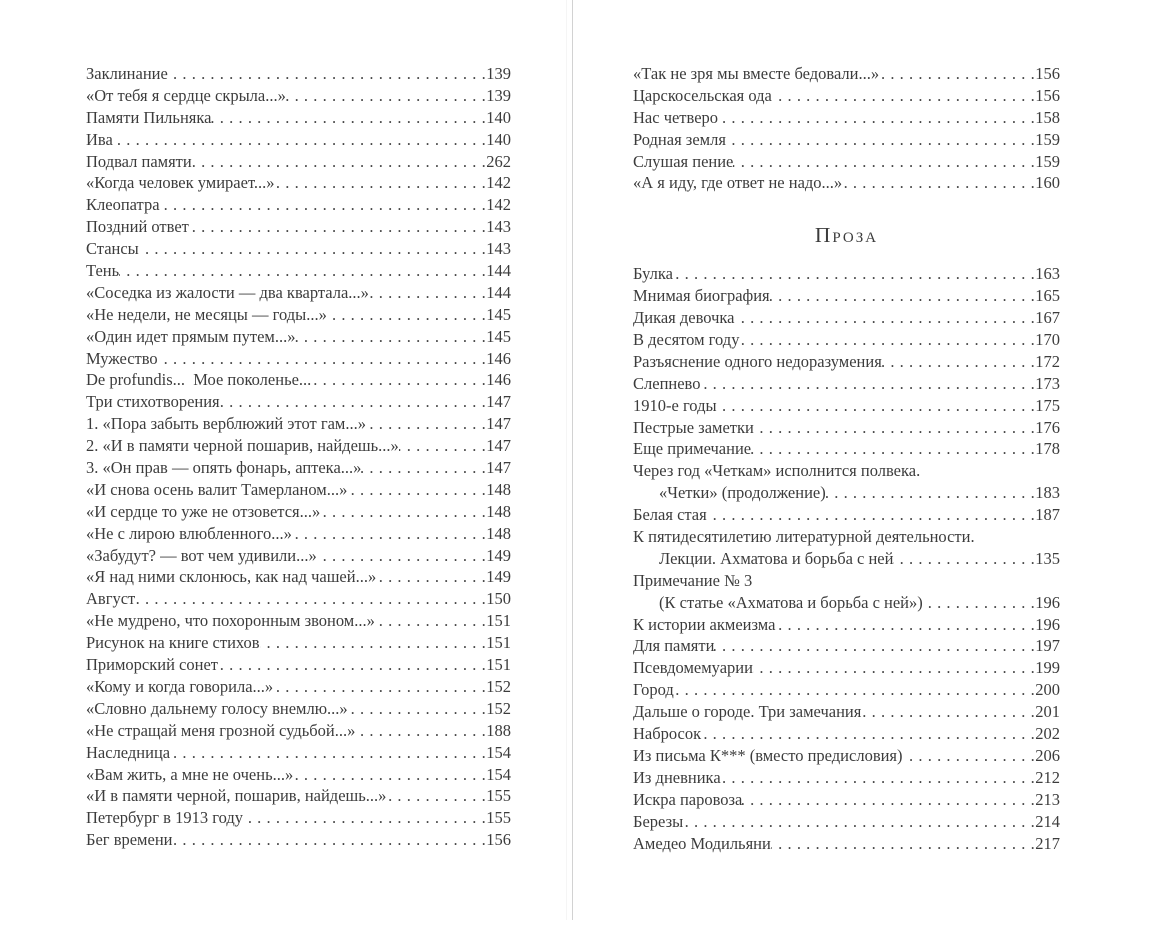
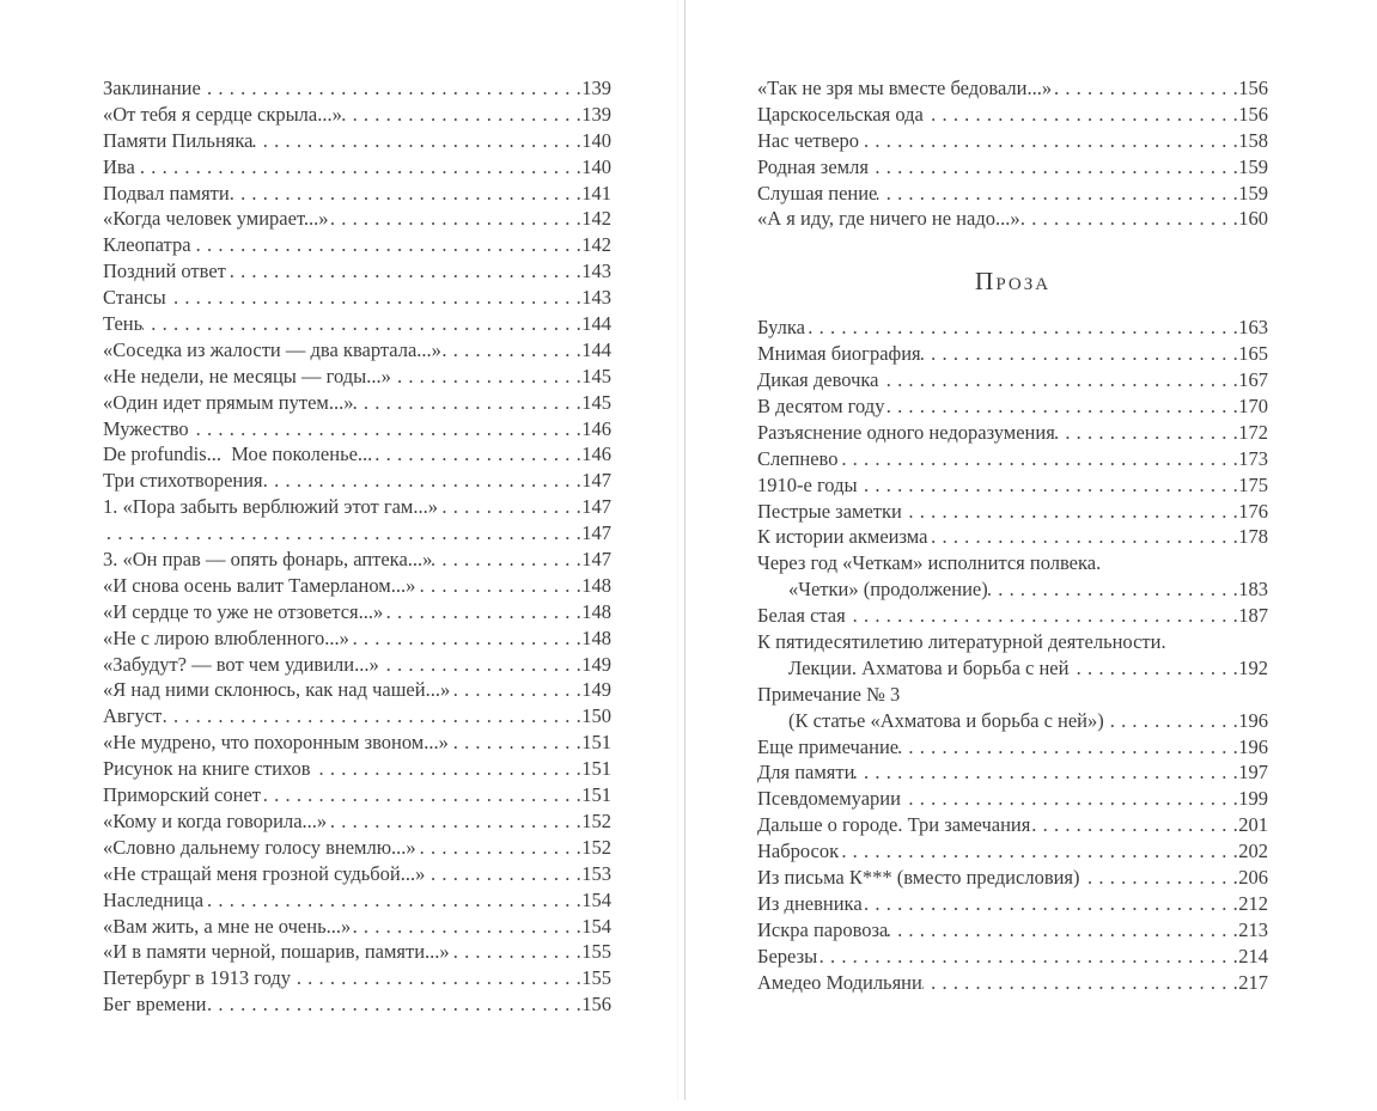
  Заклинание
  139
  «От тебя я сердце скрыла...»
  139
  Памяти Пильняка
  140
  Ива
  140
  Подвал памяти
- 262
+ 141
  «Когда человек умирает...»
  142
  Клеопатра
  142
  Поздний ответ
  143
  Стансы
  143
  Тень
  144
  «Соседка из жалости — два квартала...»
  144
  «Не недели, не месяцы — годы...»
  145
  «Один идет прямым путем...»
  145
  Мужество
  146
  De profundis... Мое поколенье...
  146
  Три стихотворения
  147
  1. «Пора забыть верблюжий этот гам...»
  147
- 2. «И в памяти черной пошарив, найдешь...»
  147
  3. «Он прав — опять фонарь, аптека...»
  147
  «И снова осень валит Тамерланом...»
  148
  «И сердце то уже не отзовется...»
  148
  «Не с лирою влюбленного...»
  148
  «Забудут? — вот чем удивили...»
  149
  «Я над ними склонюсь, как над чашей...»
  149
  Август
  150
  «Не мудрено, что похоронным звоном...»
  151
  Рисунок на книге стихов
  151
  Приморский сонет
  151
  «Кому и когда говорила...»
  152
  «Словно дальнему голосу внемлю...»
  152
  «Не стращай меня грозной судьбой...»
- 188
+ 153
  Наследница
  154
  «Вам жить, а мне не очень...»
  154
- «И в памяти черной, пошарив, найдешь...»
+ «И в памяти черной, пошарив, памяти...»
  155
  Петербург в 1913 году
  155
  Бег времени
  156
  «Так не зря мы вместе бедовали...»
  156
  Царскосельская ода
  156
  Нас четверо
  158
  Родная земля
  159
  Слушая пение
  159
- «А я иду, где ответ не надо...»
+ «А я иду, где ничего не надо...»
  160
  Проза
  Булка
  163
  Мнимая биография
  165
  Дикая девочка
  167
  В десятом году
  170
  Разъяснение одного недоразумения
  172
  Слепнево
  173
  1910-е годы
  175
  Пестрые заметки
  176
- Еще примечание
+ К истории акмеизма
  178
  Через год «Четкам» исполнится полвека.
  «Четки» (продолжение)
  183
  Белая стая
  187
  К пятидесятилетию литературной деятельности.
  Лекции. Ахматова и борьба с ней
- 135
+ 192
  Примечание № 3
  (К статье «Ахматова и борьба с ней»)
  196
- К истории акмеизма
+ Еще примечание
  196
  Для памяти
  197
  Псевдомемуарии
  199
- Город
- 200
  Дальше о городе. Три замечания
  201
  Набросок
  202
  Из письма К*** (вместо предисловия)
  206
  Из дневника
  212
  Искра паровоза
  213
  Березы
  214
  Амедео Модильяни
  217
